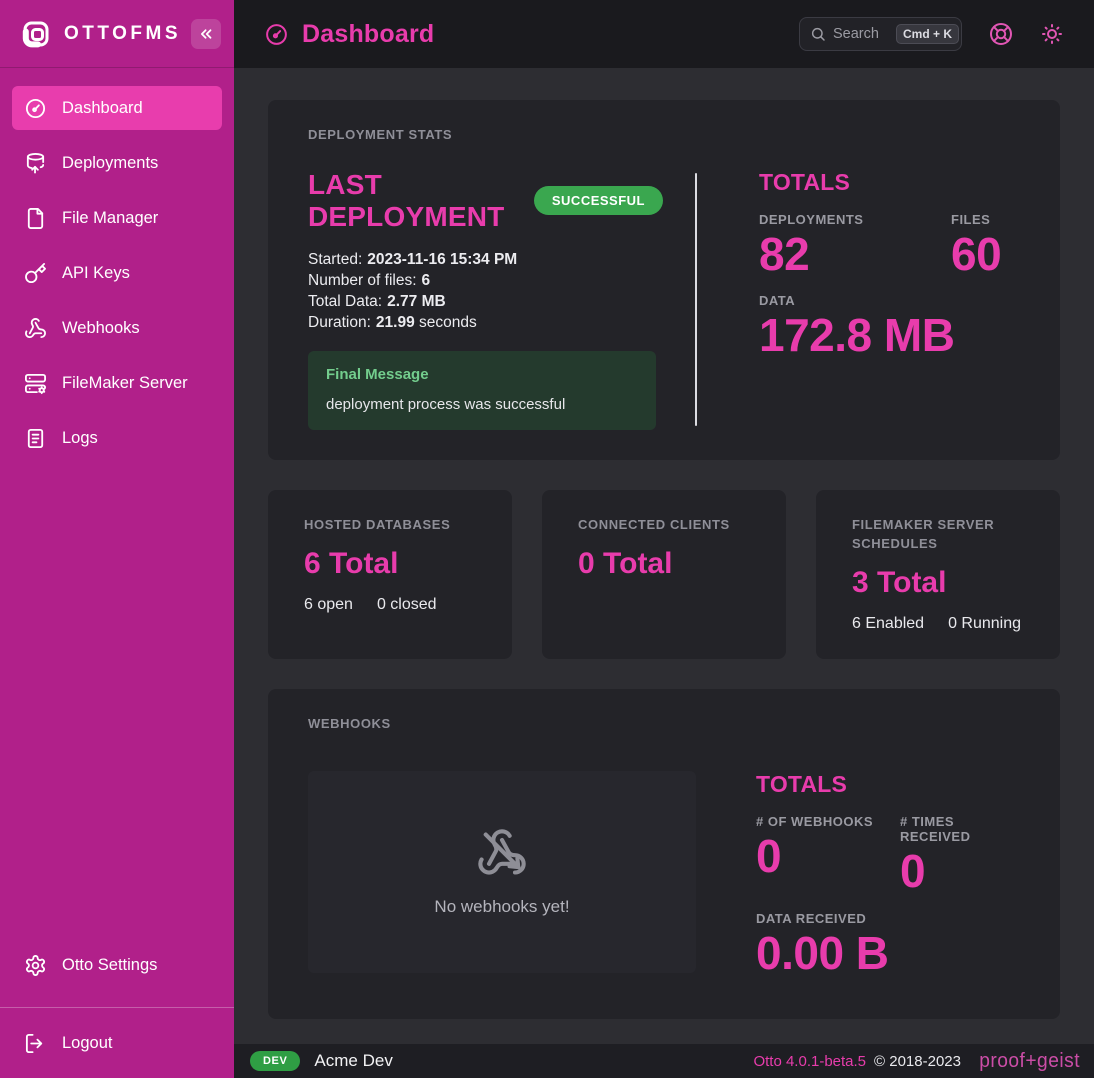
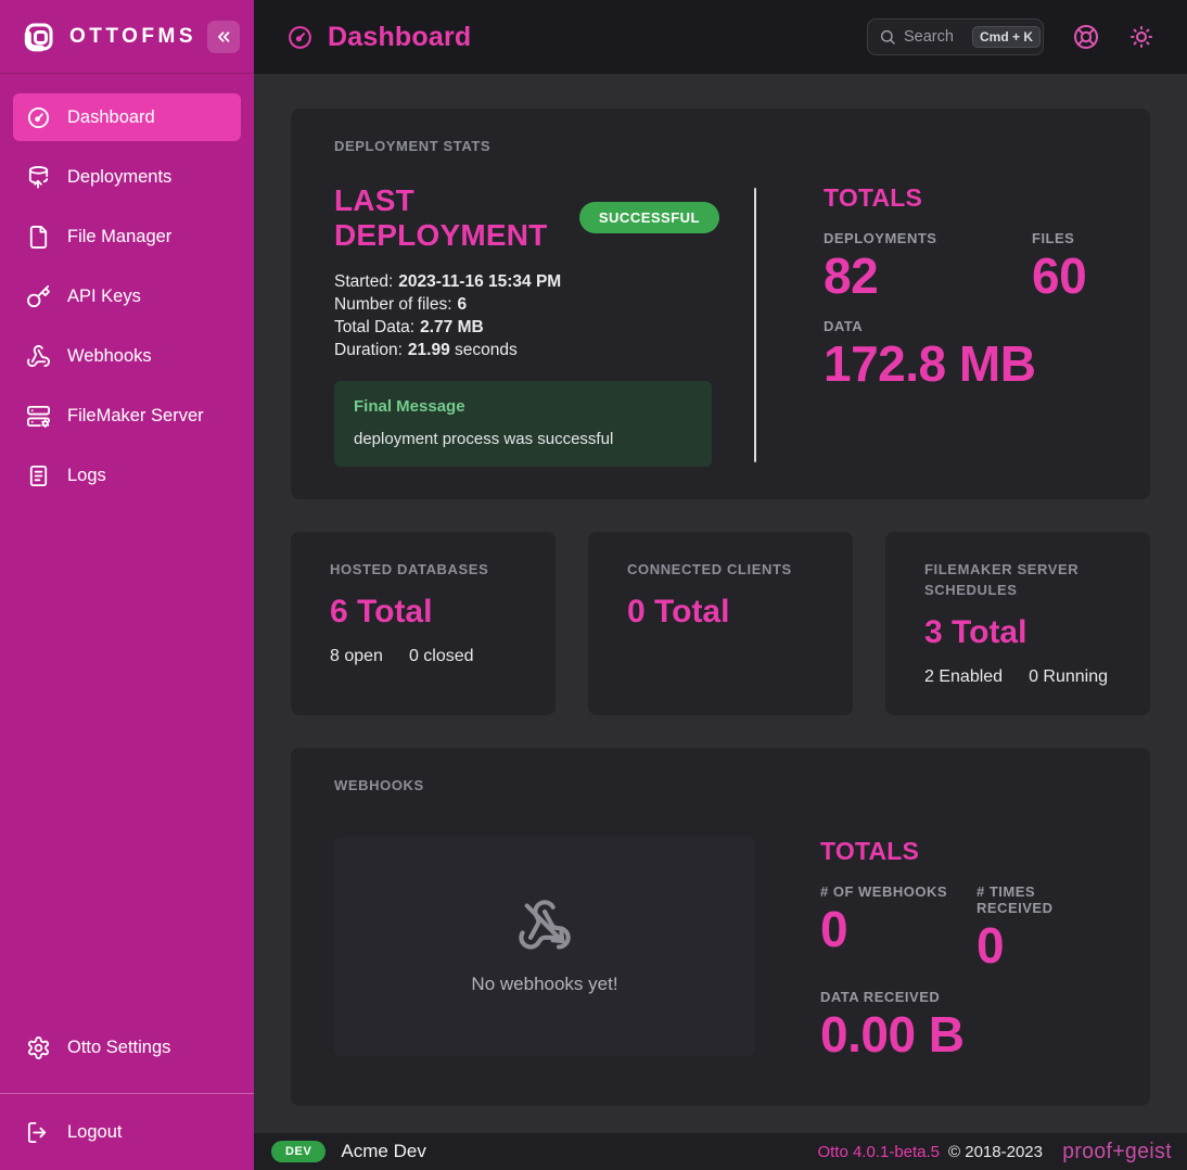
  OTTOFMS
  Dashboard
  Deployments
  File Manager
  API Keys
  Webhooks
  FileMaker Server
  Logs
  Otto Settings
  Logout
  Dashboard
  Search
  Cmd + K
  DEPLOYMENT STATS
  LAST DEPLOYMENT
  SUCCESSFUL
  Started: 2023-11-16 15:34 PM
  Number of files: 6
  Total Data: 2.77 MB
  Duration: 21.99 seconds
  Final Message
  deployment process was successful
  TOTALS
  DEPLOYMENTS
  82
  FILES
  60
  DATA
  172.8 MB
  HOSTED DATABASES
  6 Total
- 6 open
+ 8 open
  0 closed
  CONNECTED CLIENTS
  0 Total
  FILEMAKER SERVER SCHEDULES
  3 Total
- 6 Enabled
+ 2 Enabled
  0 Running
  WEBHOOKS
  No webhooks yet!
  TOTALS
  # OF WEBHOOKS
  0
  # TIMES RECEIVED
  0
  DATA RECEIVED
  0.00 B
  DEV
  Acme Dev
  Otto 4.0.1-beta.5
  © 2018-2023
  proof+geist
